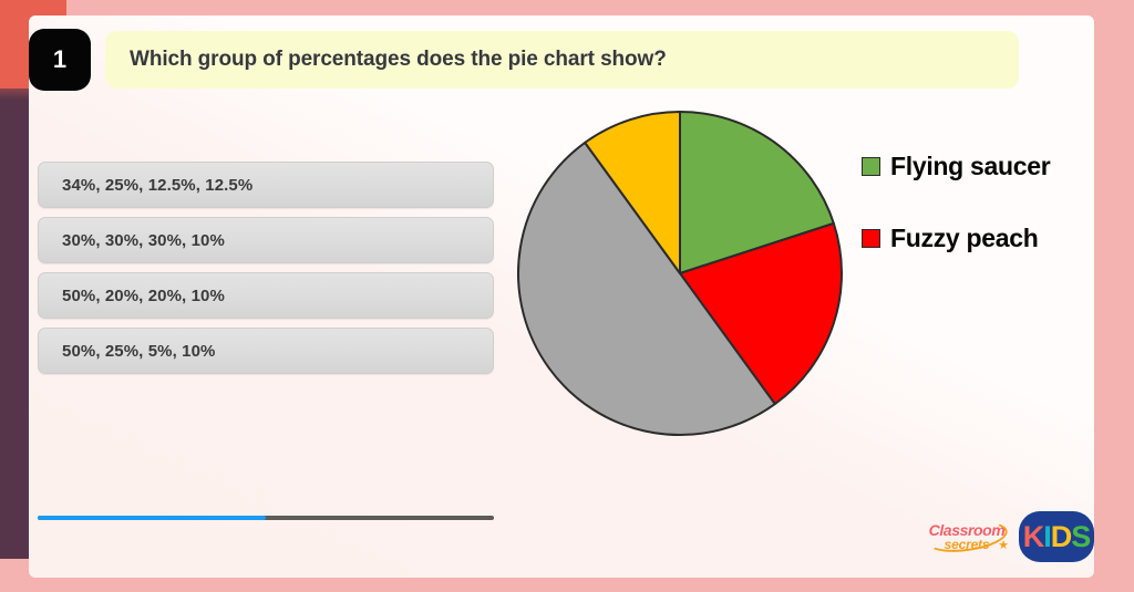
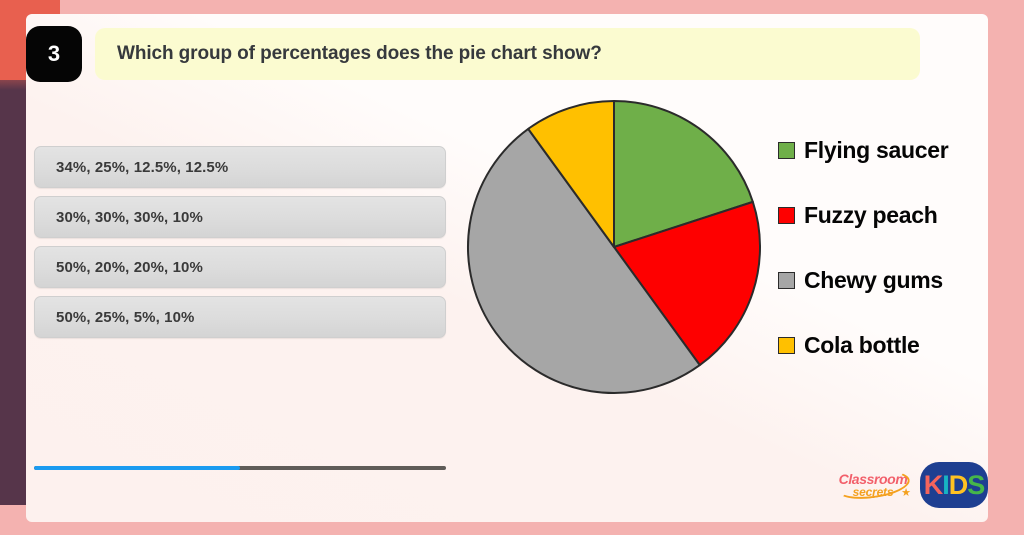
- 1
+ 3
  Which group of percentages does the pie chart show?
  34%, 25%, 12.5%, 12.5%
  30%, 30%, 30%, 10%
  50%, 20%, 20%, 10%
  50%, 25%, 5%, 10%
  Flying saucer
  Fuzzy peach
+ Chewy gums
+ Cola bottle
  Classroom
  secrets
  ★
  K
  I
  D
  S
